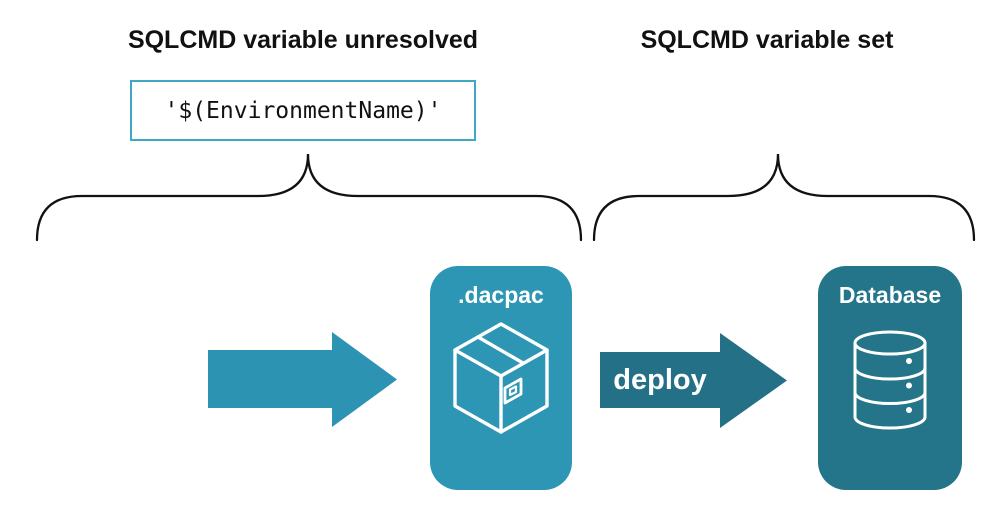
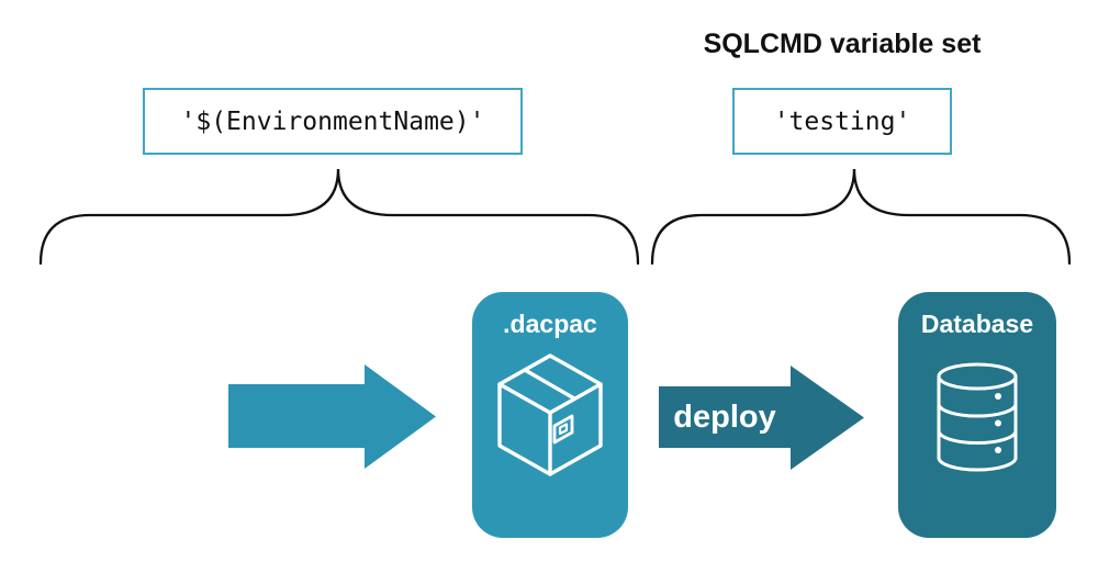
- SQLCMD variable unresolved
  SQLCMD variable set
  '$(EnvironmentName)'
+ 'testing'
  .dacpac
  deploy
  Database
